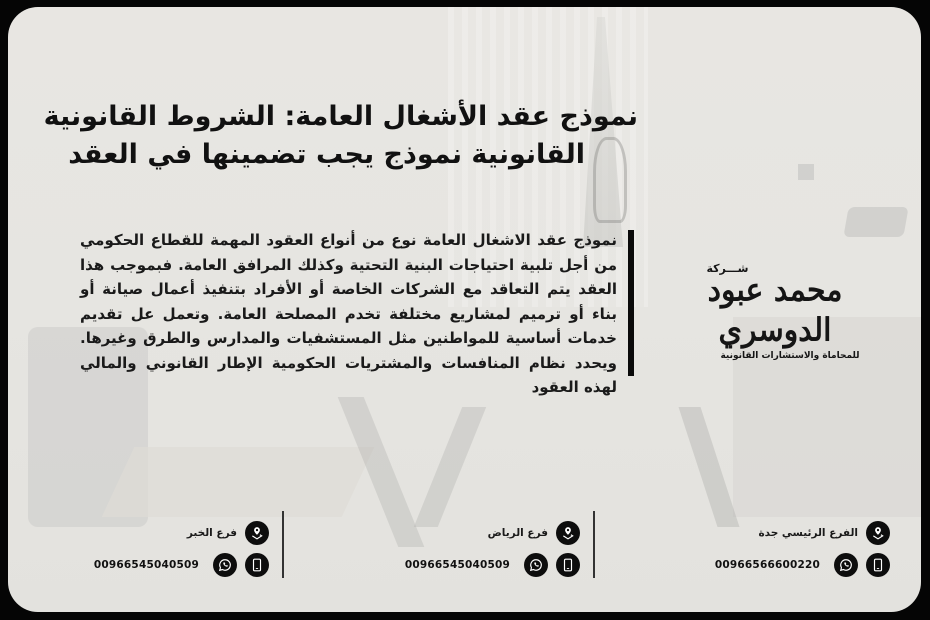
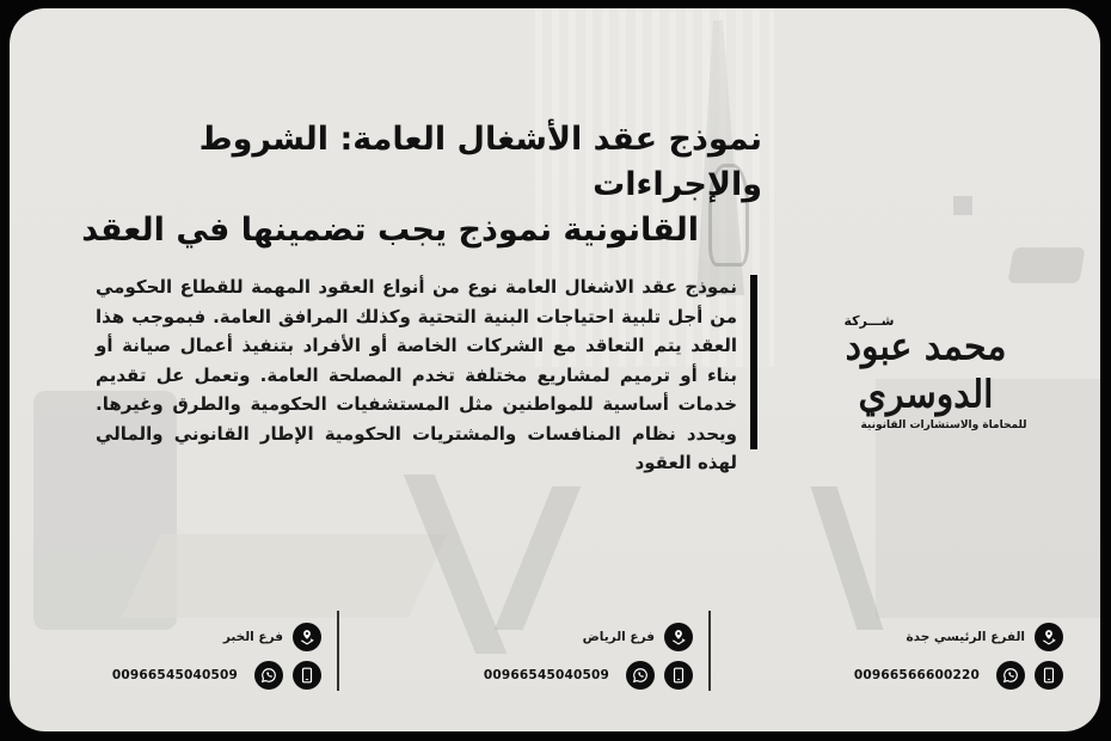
- نموذج عقد الأشغال العامة: الشروط القانونية
+ نموذج عقد الأشغال العامة: الشروط والإجراءات
  القانونية نموذج يجب تضمينها في العقد
- نموذج عقد الاشغال العامة نوع من أنواع العقود المهمة للقطاع الحكومي من أجل تلبية احتياجات البنية التحتية وكذلك المرافق العامة. فبموجب هذا العقد يتم التعاقد مع الشركات الخاصة أو الأفراد بتنفيذ أعمال صيانة أو بناء أو ترميم لمشاريع مختلفة تخدم المصلحة العامة. وتعمل عل تقديم خدمات أساسية للمواطنين مثل المستشفيات والمدارس والطرق وغيرها. ويحدد نظام المنافسات والمشتريات الحكومية الإطار القانوني والمالي لهذه العقود
+ نموذج عقد الاشغال العامة نوع من أنواع العقود المهمة للقطاع الحكومي من أجل تلبية احتياجات البنية التحتية وكذلك المرافق العامة. فبموجب هذا العقد يتم التعاقد مع الشركات الخاصة أو الأفراد بتنفيذ أعمال صيانة أو بناء أو ترميم لمشاريع مختلفة تخدم المصلحة العامة. وتعمل عل تقديم خدمات أساسية للمواطنين مثل المستشفيات الحكومية والطرق وغيرها. ويحدد نظام المنافسات والمشتريات الحكومية الإطار القانوني والمالي لهذه العقود
  شـــركة
  محمد عبود الدوسري
  للمحاماة والاستشارات القانونية
  الفرع الرئيسي جدة
  00966566600220
  فرع الرياض
  00966545040509
  فرع الخبر
  00966545040509
